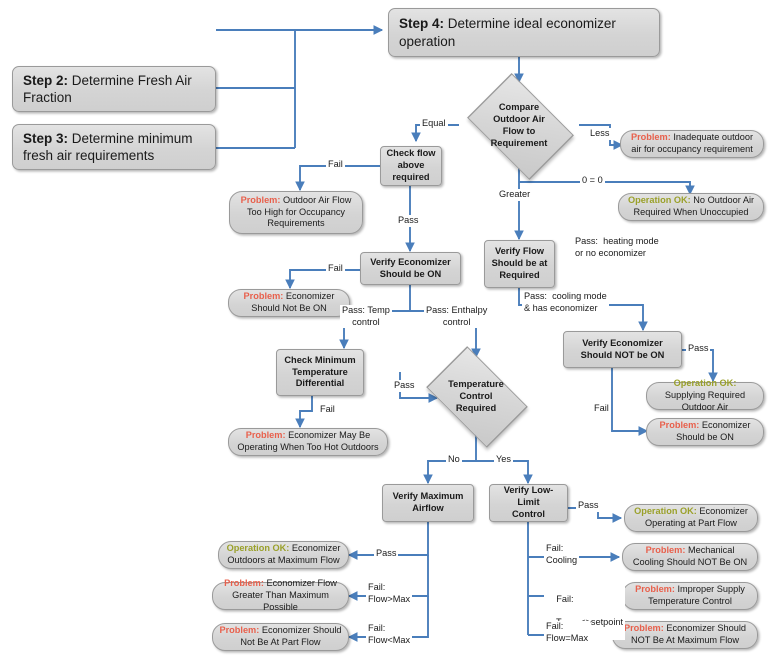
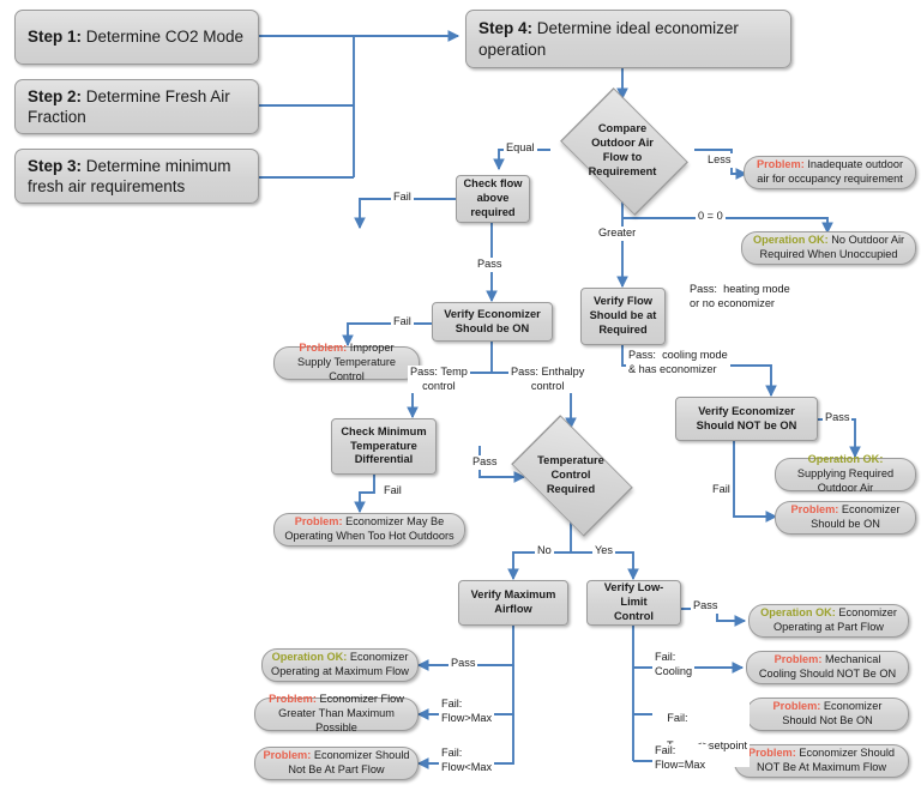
+ Step 1: Determine CO2 Mode
  Step 2: Determine Fresh Air Fraction
  Step 3: Determine minimum fresh air requirements
  Step 4: Determine ideal economizer operation
  Compare
  Outdoor Air
  Flow to
  Requirement
  Temperature
  Control
  Required
  Check flow
  above required
  Verify Economizer
  Should be ON
  Verify Flow
  Should be at
  Required
  Check Minimum
  Temperature
  Differential
  Verify Economizer
  Should NOT be ON
  Verify Maximum
  Airflow
  Verify Low-Limit
  Control
  Problem: Inadequate outdoor air for occupancy requirement
  Operation OK: No Outdoor Air Required When Unoccupied
- Problem: Outdoor Air Flow Too High for Occupancy Requirements
- Problem: Economizer Should Not Be ON
+ Problem: Improper Supply Temperature Control
  Problem: Economizer May Be Operating When Too Hot Outdoors
  Operation OK: Supplying Required Outdoor Air
  Problem: Economizer Should be ON
- Operation OK: Economizer Outdoors at Maximum Flow
+ Operation OK: Economizer Operating at Maximum Flow
  Problem: Economizer Flow Greater Than Maximum Possible
  Problem: Economizer Should Not Be At Part Flow
  Operation OK: Economizer Operating at Part Flow
  Problem: Mechanical Cooling Should NOT Be ON
- Problem: Improper Supply Temperature Control
+ Problem: Economizer Should Not Be ON
  Problem: Economizer Should NOT Be At Maximum Flow
  Equal
  Less
  Greater
  0 = 0
  Fail
  Pass
  Fail
  Pass: Temp
  control
  Pass: Enthalpy
  control
  Pass: heating mode
  or no economizer
  Pass: cooling mode
  & has economizer
  Pass
  Fail
  Pass
  Fail
  No
  Yes
  Pass
  Fail:
  Flow>Max
  Fail:
  Flow<Max
  Pass
  Fail:
  Cooling
  Fail:
  Fail:
  Flow=Max
